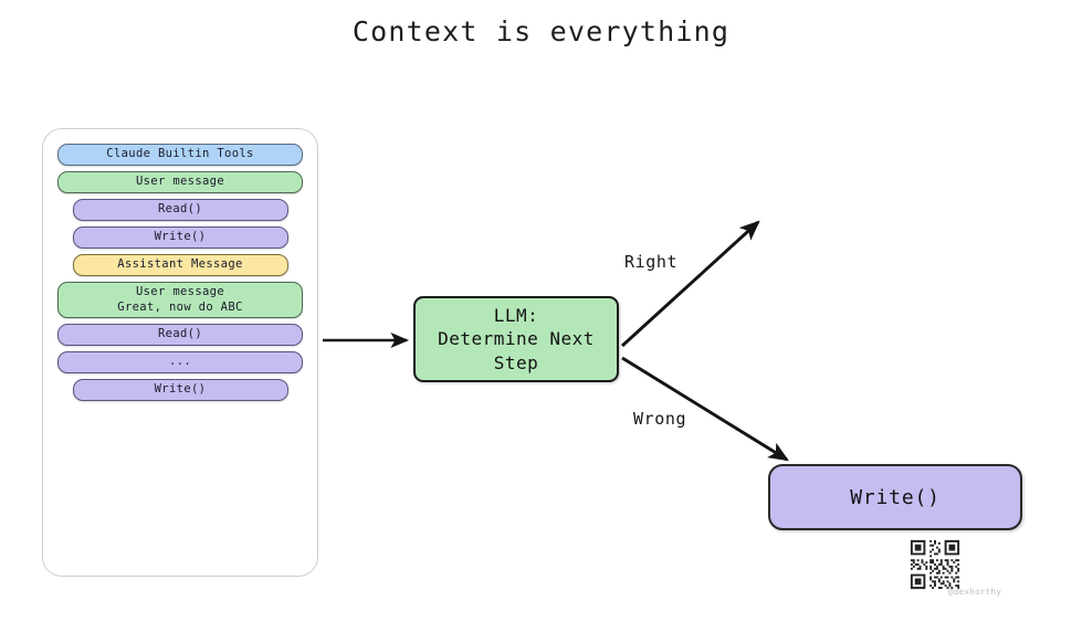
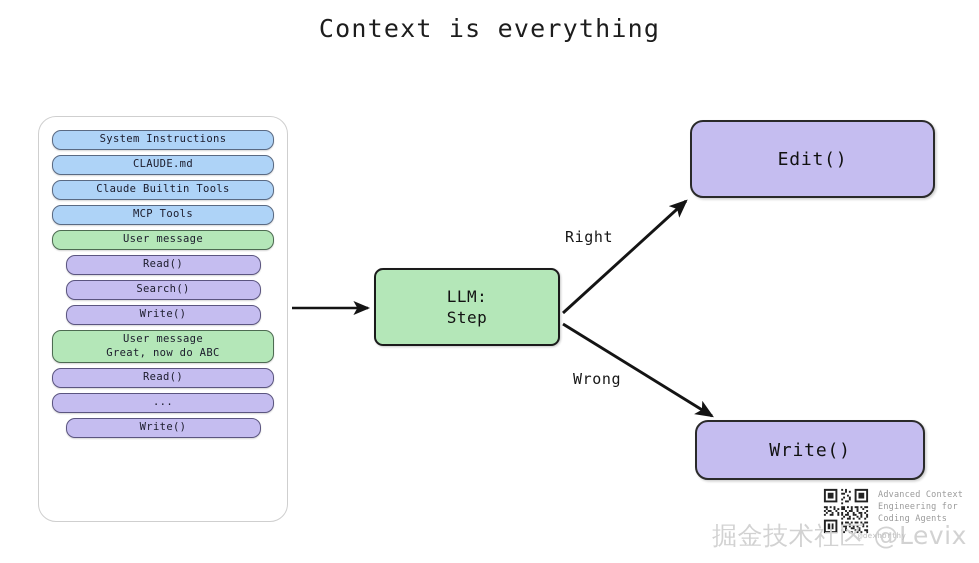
  Context is everything
+ System Instructions
+ CLAUDE.md
  Claude Builtin Tools
+ MCP Tools
  User message
  Read()
+ Search()
  Write()
- Assistant Message
  User message
  Great, now do ABC
  Read()
  ...
  Write()
  LLM:
- Determine Next
  Step
+ Edit()
  Write()
  Right
  Wrong
+ Advanced Context
+ Engineering for
+ Coding Agents
+ 掘金技术社区 @Levix
  @dexhorthy
